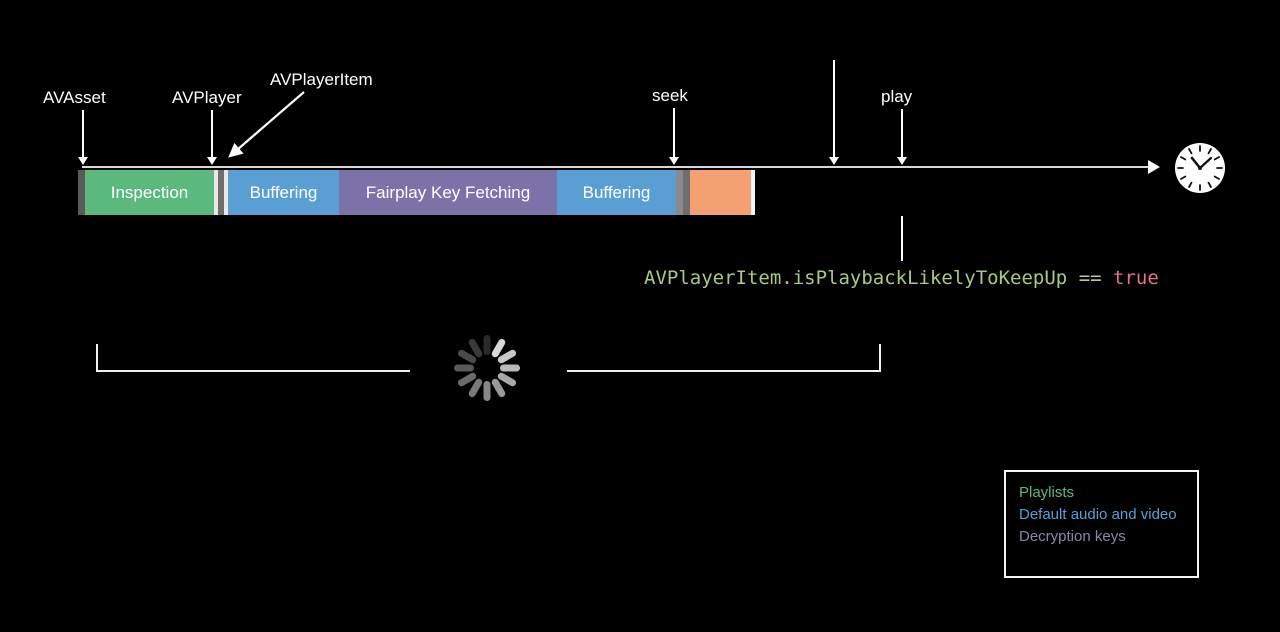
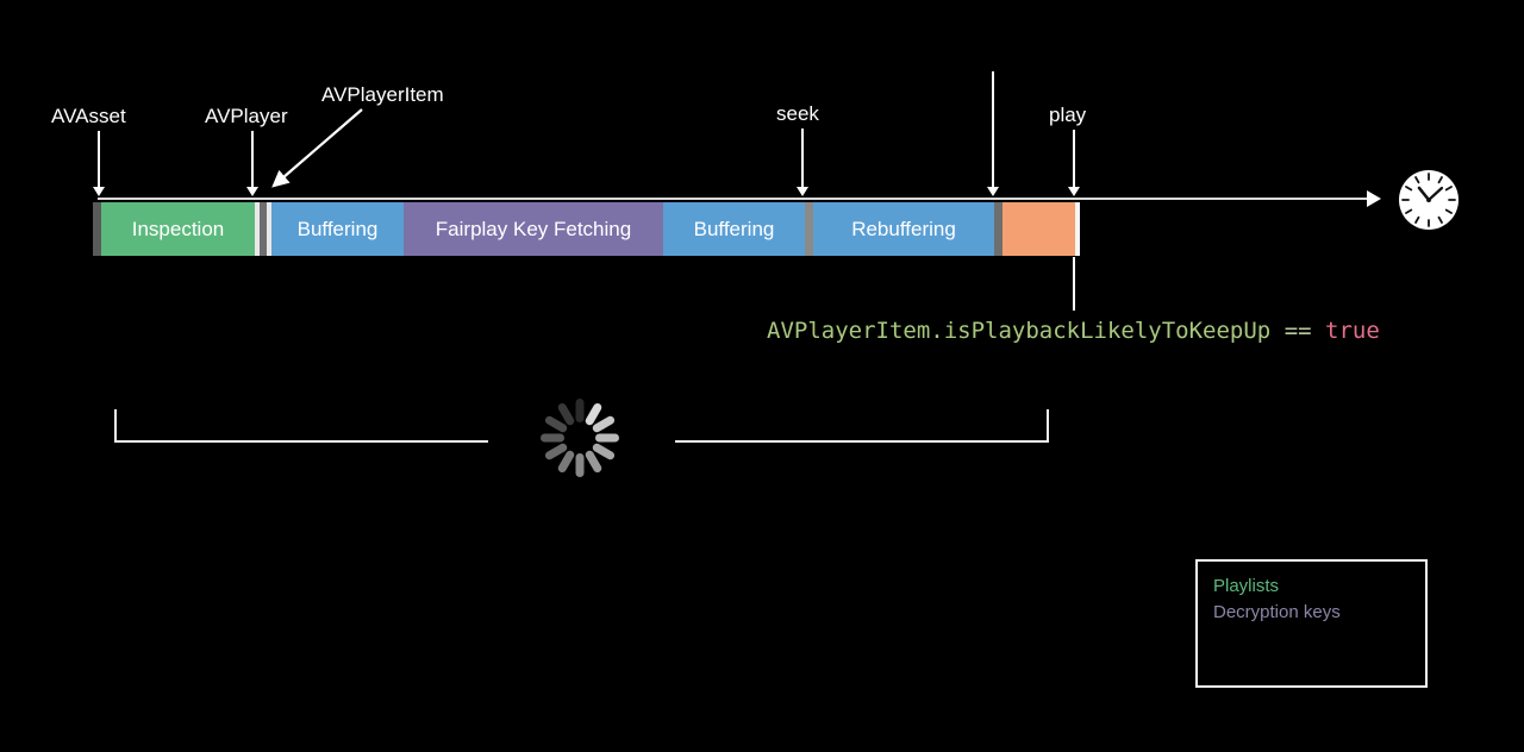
  AVAsset
  AVPlayer
  AVPlayerItem
  seek
  play
  Inspection
  Buffering
  Fairplay Key Fetching
  Buffering
+ Rebuffering
  AVPlayerItem.isPlaybackLikelyToKeepUp == true
  Playlists
- Default audio and video
  Decryption keys
